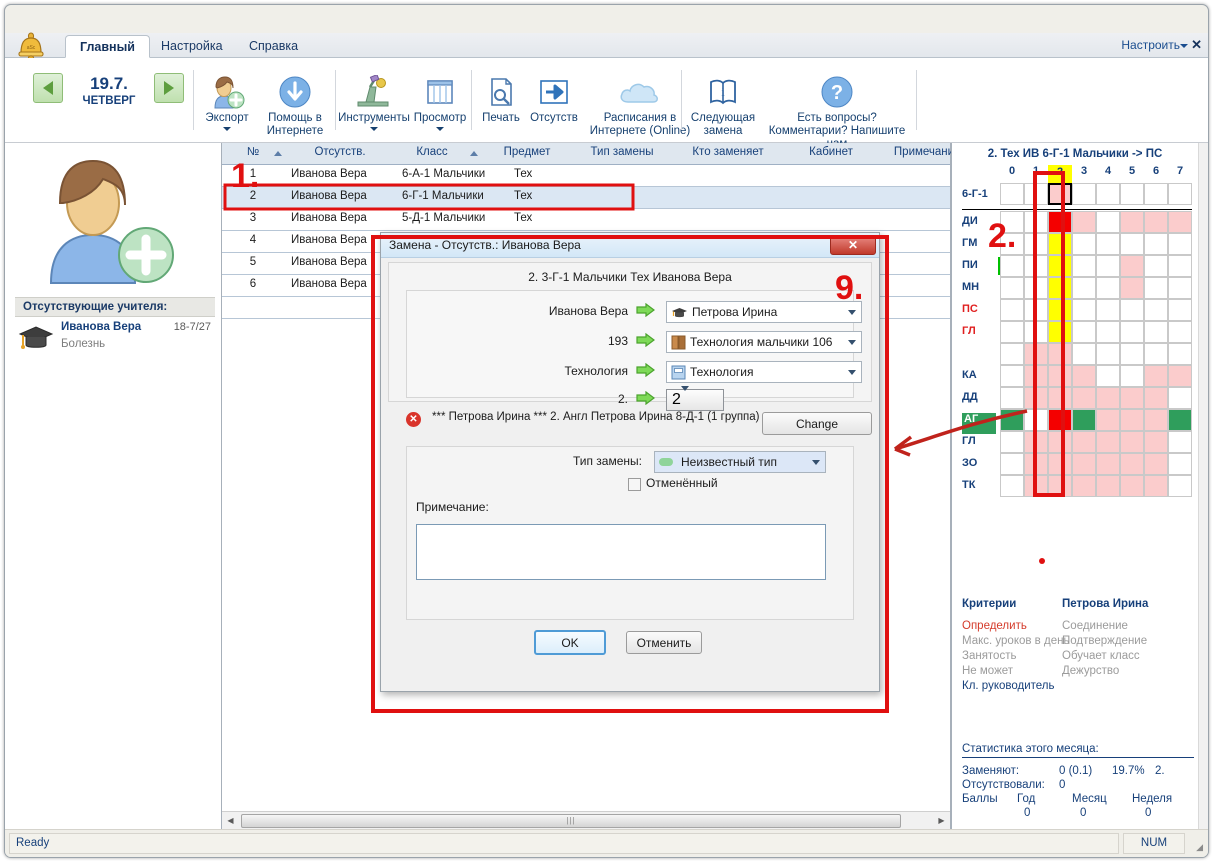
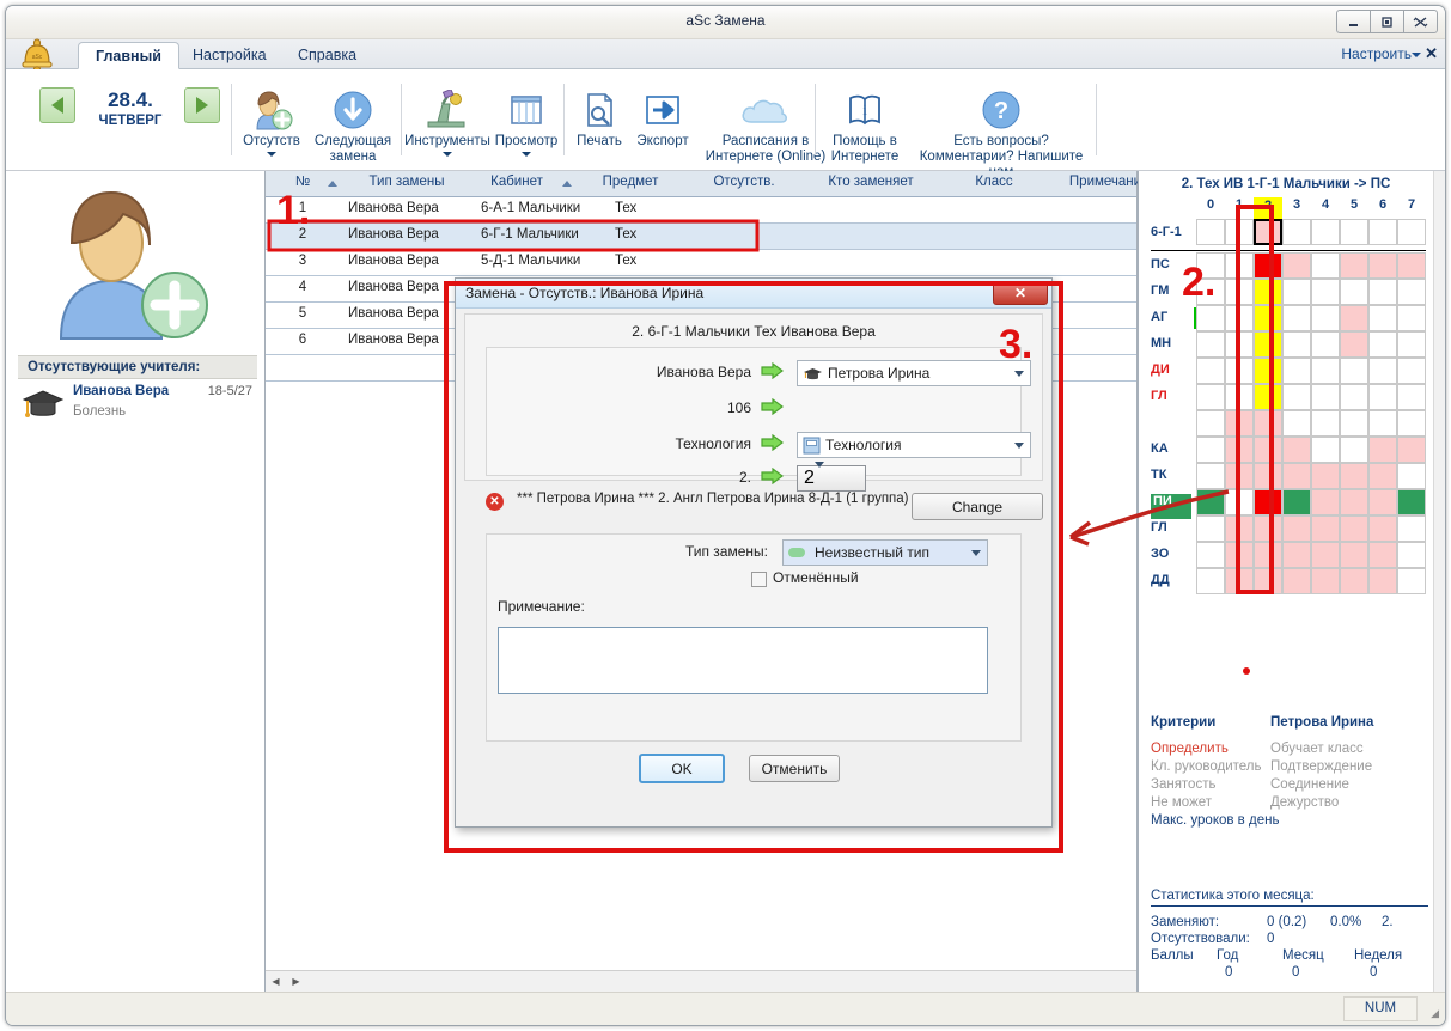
+ aSc Замена
  Главный
  Настройка
  Справка
  Настроить
  ✕
- 19.7.
+ 28.4.
  ЧЕТВЕРГ
- Экспорт
+ Отсутств
- Помощь в Интернете
+ Следующая замена
  Инструменты
  Просмотр
  Печать
- Отсутств
+ Экспорт
  Расписания в Интернете (Online)
  i
- Следующая замена
+ Помощь в Интернете
  ?
  Есть вопросы? Комментарии? Напишите
  Отсутствующие учителя:
  Иванова Вера
  Болезнь
- 18-7/27
+ 18-5/27
  №
- Отсутств.
+ Тип замены
- Класс
+ Кабинет
  Предмет
- Тип замены
+ Отсутств.
  Кто заменяет
- Кабинет
+ Класс
  Примечан
  1
  Иванова Вера
  6-А-1 Мальчики
  Тех
  2
  Иванова Вера
  6-Г-1 Мальчики
  Тех
  3
  Иванова Вера
  5-Д-1 Мальчики
  Тех
  4
  Иванова Вера
  5
  Иванова Вера
  6
  Иванова Вера
  ◀
- |||
  ▶
- 2. Тех ИВ 6-Г-1 Мальчики -> ПС
+ 2. Тех ИВ 1-Г-1 Мальчики -> ПС
  0
  3
  4
  5
  6
  7
  6-Г-1
- ДИ
+ ПС
  ГМ
- ПИ
+ АГ
  МН
- ПС
+ ДИ
  ГЛ
  КА
- ДД
+ ТК
- АГ
+ ПИ
  ГЛ
  ЗО
- ТК
+ ДД
  Критерии
  Петрова Ирина
  Определить
- Макс. уроков в день
+ Кл. руководитель
  Занятость
  Не может
- Кл. руководитель
+ Макс. уроков в день
- Соединение
+ Обучает класс
  Подтверждение
- Обучает класс
+ Соединение
  Дежурство
  Статистика этого месяца:
  Заменяют:
- 0 (0.1)
+ 0 (0.2)
- 19.7%
+ 0.0%
  2.
  Отсутствовали:
  0
  Баллы
  Год
  Месяц
  Неделя
  0
  0
  0
- Замена - Отсутств.: Иванова Вера
+ Замена - Отсутств.: Иванова Ирина
  ✕
- 2. 3-Г-1 Мальчики Тех Иванова Вера
+ 2. 6-Г-1 Мальчики Тех Иванова Вера
  Иванова Вера
  Петрова Ирина
- 193
+ 106
- Технология мальчики 106
  Технология
  Технология
  2.
  2
  ✕
  *** Петрова Ирина *** 2. Англ Петрова Ирина 8-Д-1 (1 группа)
  Change
  Тип замены:
  Неизвестный тип
  Отменённый
  Примечание:
  OK
  Отменить
- Ready
  NUM
  ◢
  1.
  2.
- 9.
+ 3.
